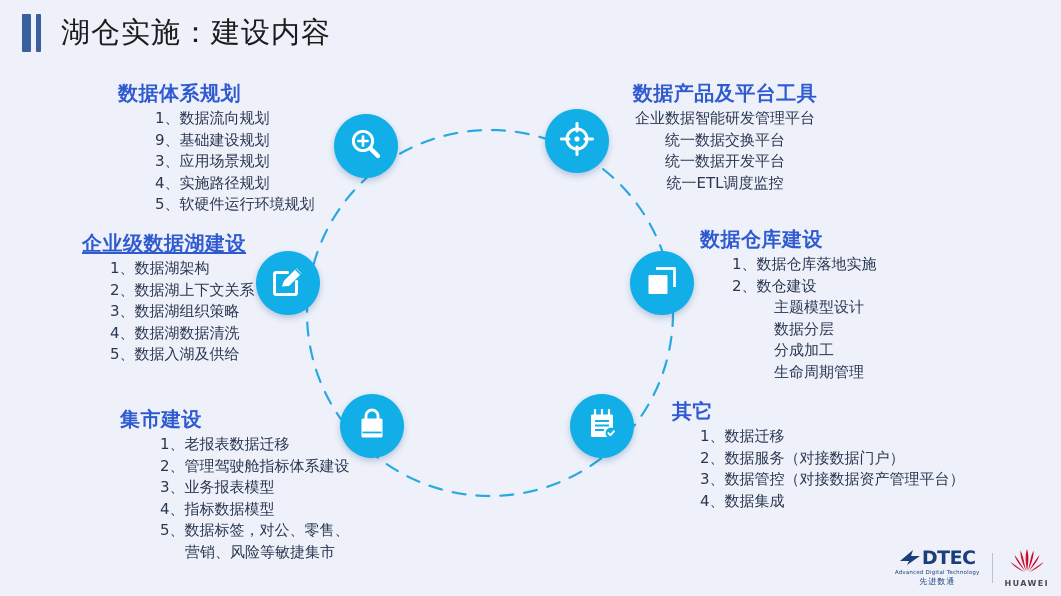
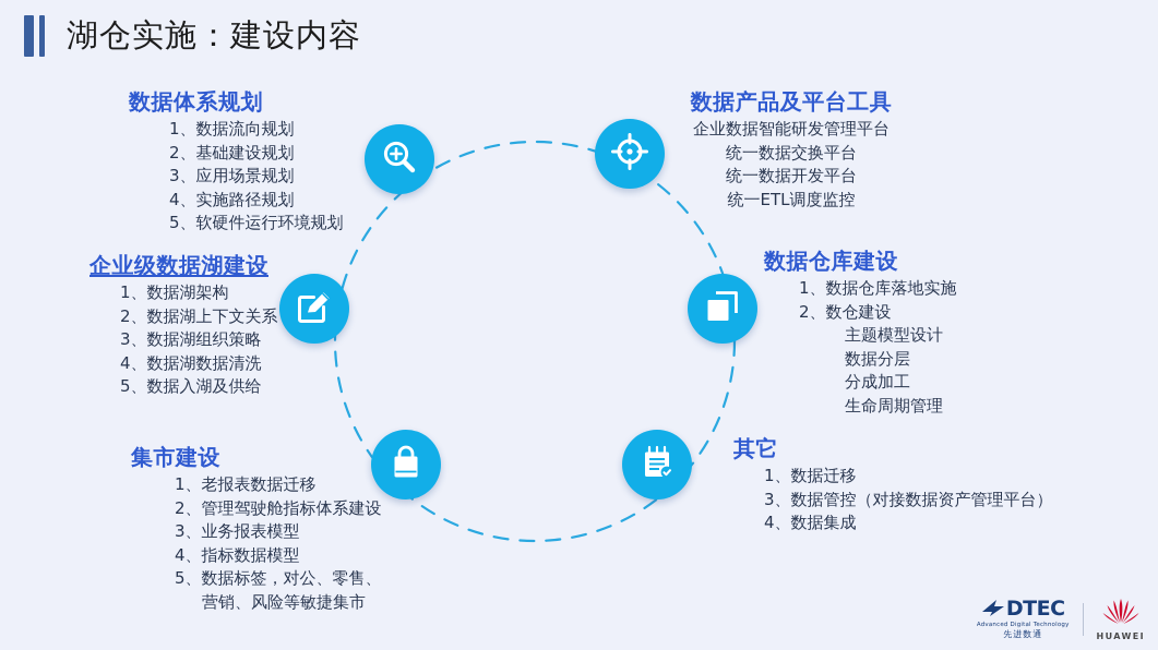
  湖仓实施：建设内容
  数据体系规划
  1、数据流向规划
- 9、基础建设规划
+ 2、基础建设规划
  3、应用场景规划
  4、实施路径规划
  5、软硬件运行环境规划
  数据产品及平台工具
  企业数据智能研发管理平台
  统一数据交换平台
  统一数据开发平台
  统一ETL调度监控
  企业级数据湖建设
  1、数据湖架构
  2、数据湖上下文关系
  3、数据湖组织策略
  4、数据湖数据清洗
  5、数据入湖及供给
  数据仓库建设
  1、数据仓库落地实施
  2、数仓建设
  主题模型设计
  数据分层
  分成加工
  生命周期管理
  集市建设
  1、老报表数据迁移
  2、管理驾驶舱指标体系建设
  3、业务报表模型
  4、指标数据模型
  5、数据标签，对公、零售、
  营销、风险等敏捷集市
  其它
  1、数据迁移
- 2、数据服务（对接数据门户）
  3、数据管控（对接数据资产管理平台）
  4、数据集成
  DTEC
  先进数通
  HUAWEI
